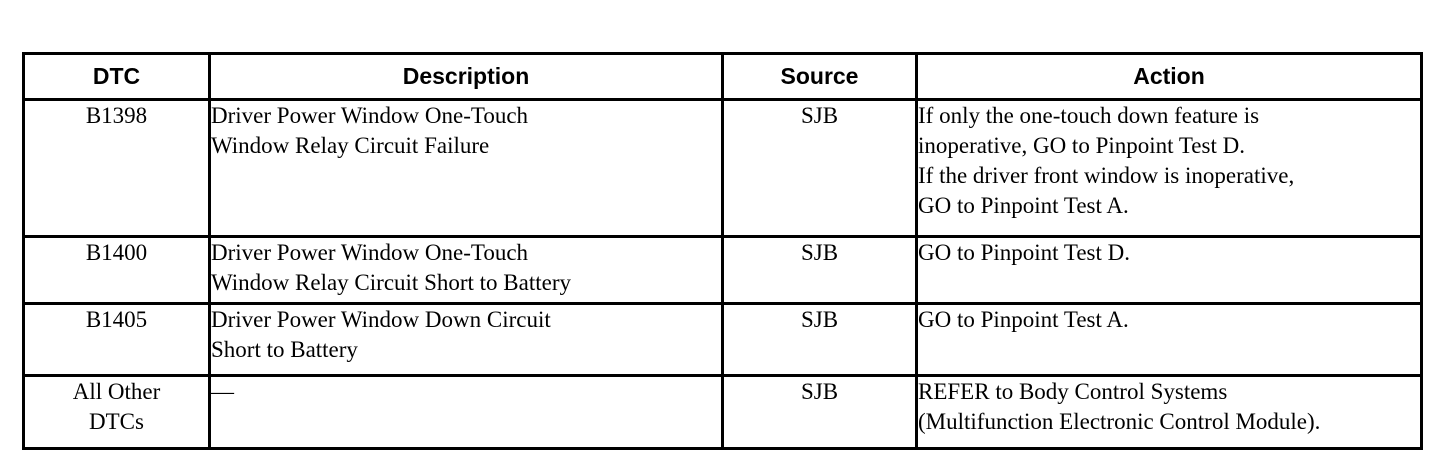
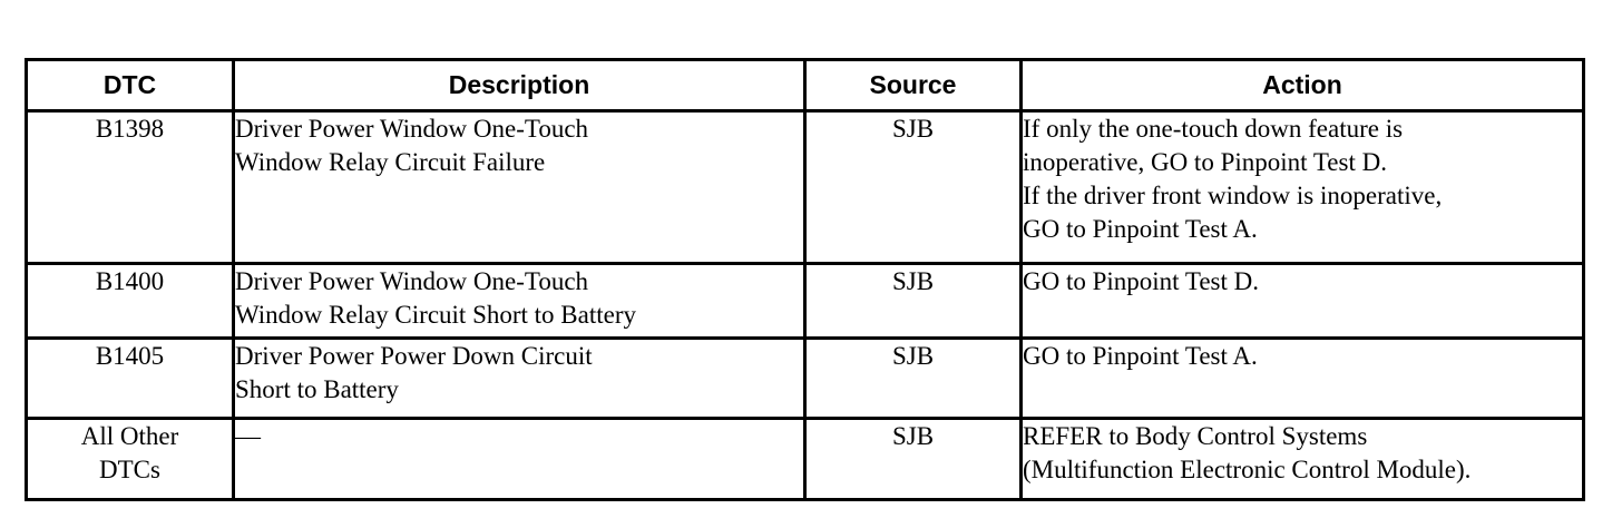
  DTC	Description	Source	Action
  B1398	Driver Power Window One-Touch Window Relay Circuit Failure	SJB	If only the one-touch down feature is inoperative, GO to Pinpoint Test D. If the driver front window is inoperative, GO to Pinpoint Test A.
  B1400	Driver Power Window One-Touch Window Relay Circuit Short to Battery	SJB	GO to Pinpoint Test D.
- B1405	Driver Power Window Down Circuit Short to Battery	SJB	GO to Pinpoint Test A.
+ B1405	Driver Power Power Down Circuit Short to Battery	SJB	GO to Pinpoint Test A.
  All Other DTCs	—	SJB	REFER to Body Control Systems (Multifunction Electronic Control Module).
